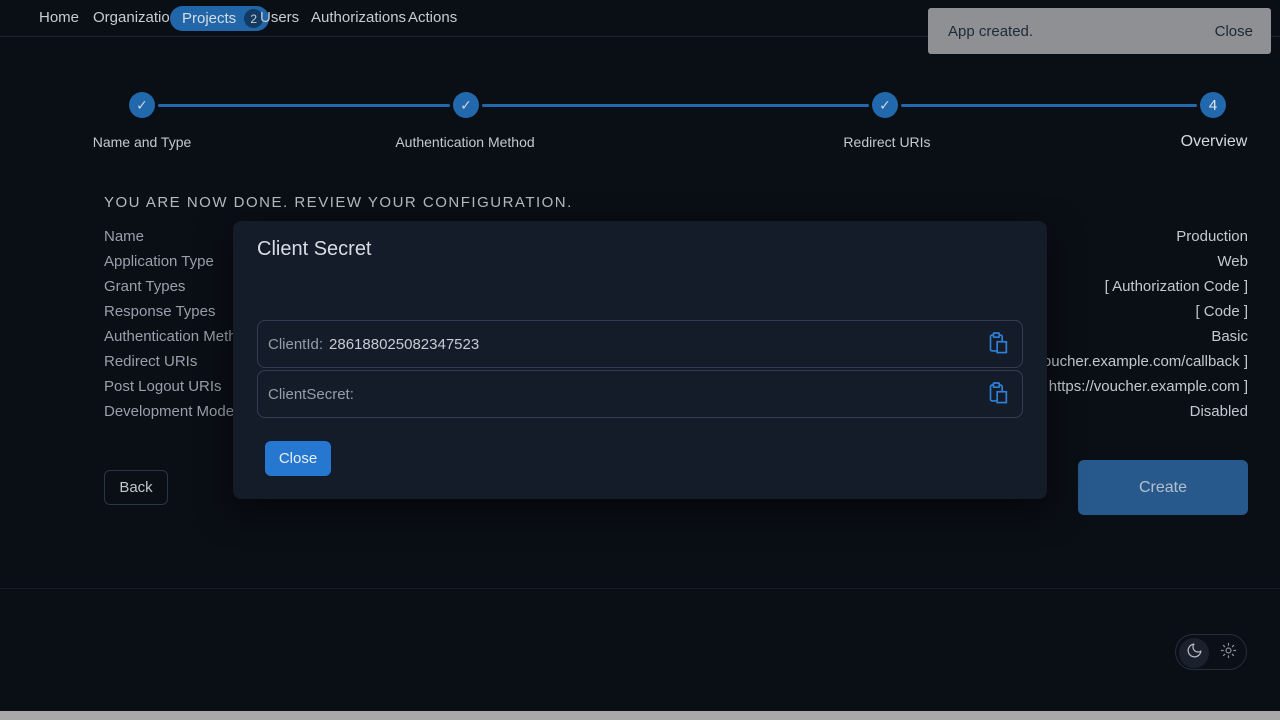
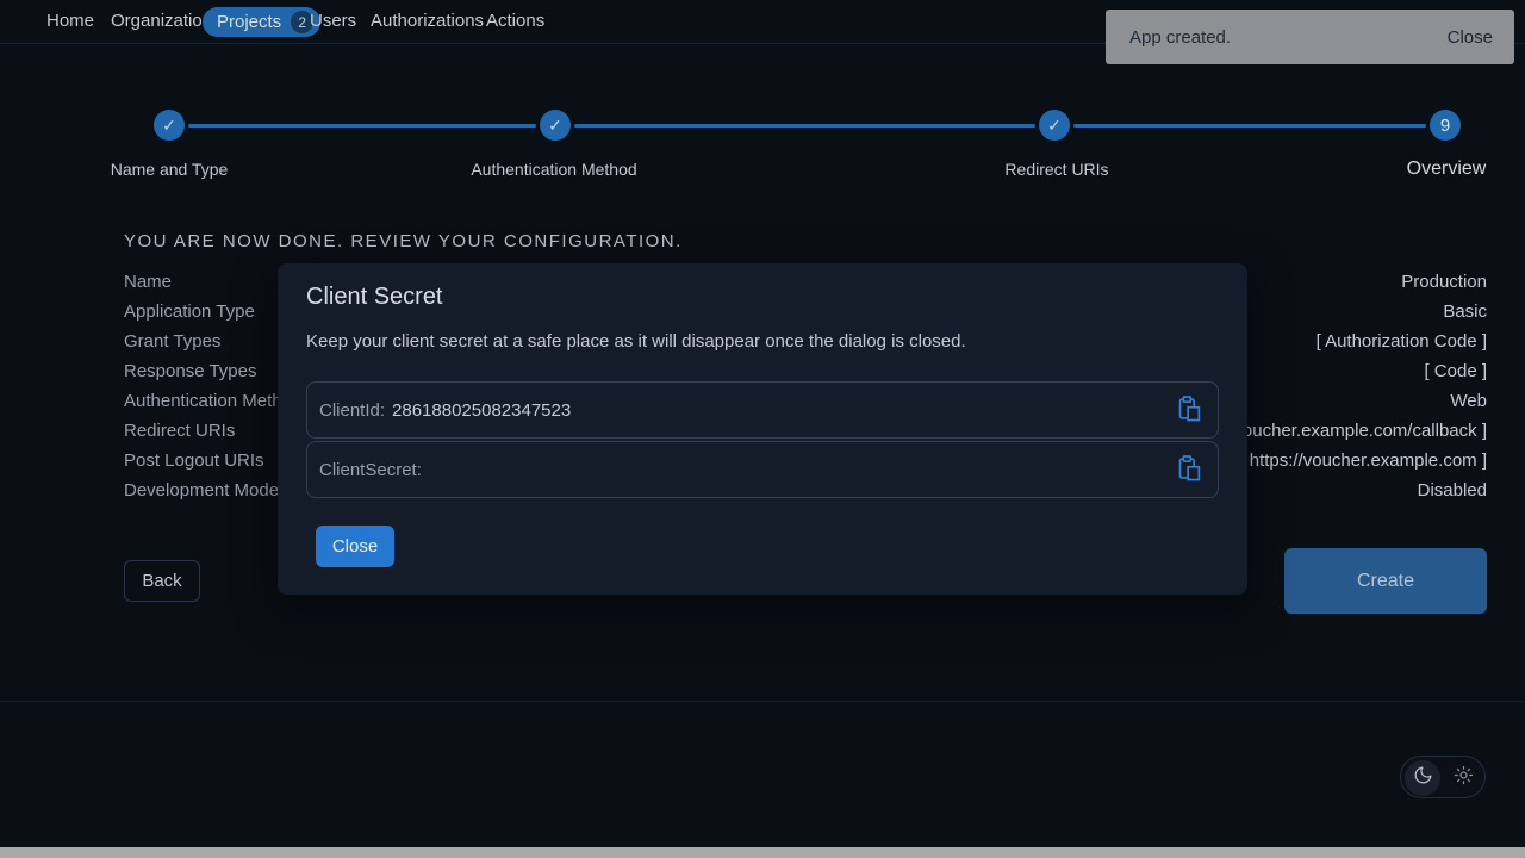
  Home
  Organizatio
  Projects
  2
  Users
  Authorizations
  Actions
  App created.
  Close
  ✓
  ✓
  ✓
- 4
+ 9
  Name and Type
  Authentication Method
  Redirect URIs
  Overview
  YOU ARE NOW DONE. REVIEW YOUR CONFIGURATION.
  Name
  Production
  Application Type
- Web
+ Basic
  Grant Types
  [ Authorization Code ]
  Response Types
  [ Code ]
  Authentication Met
- Basic
+ Web
  Redirect URIs
  oucher.example.com/callback ]
  Post Logout URIs
  https://voucher.example.com ]
  Development Mode
  Disabled
  Back
  Create
  Client Secret
+ Keep your client secret at a safe place as it will disappear once the dialog is closed.
  ClientId:
  286188025082347523
  ClientSecret:
  Close
